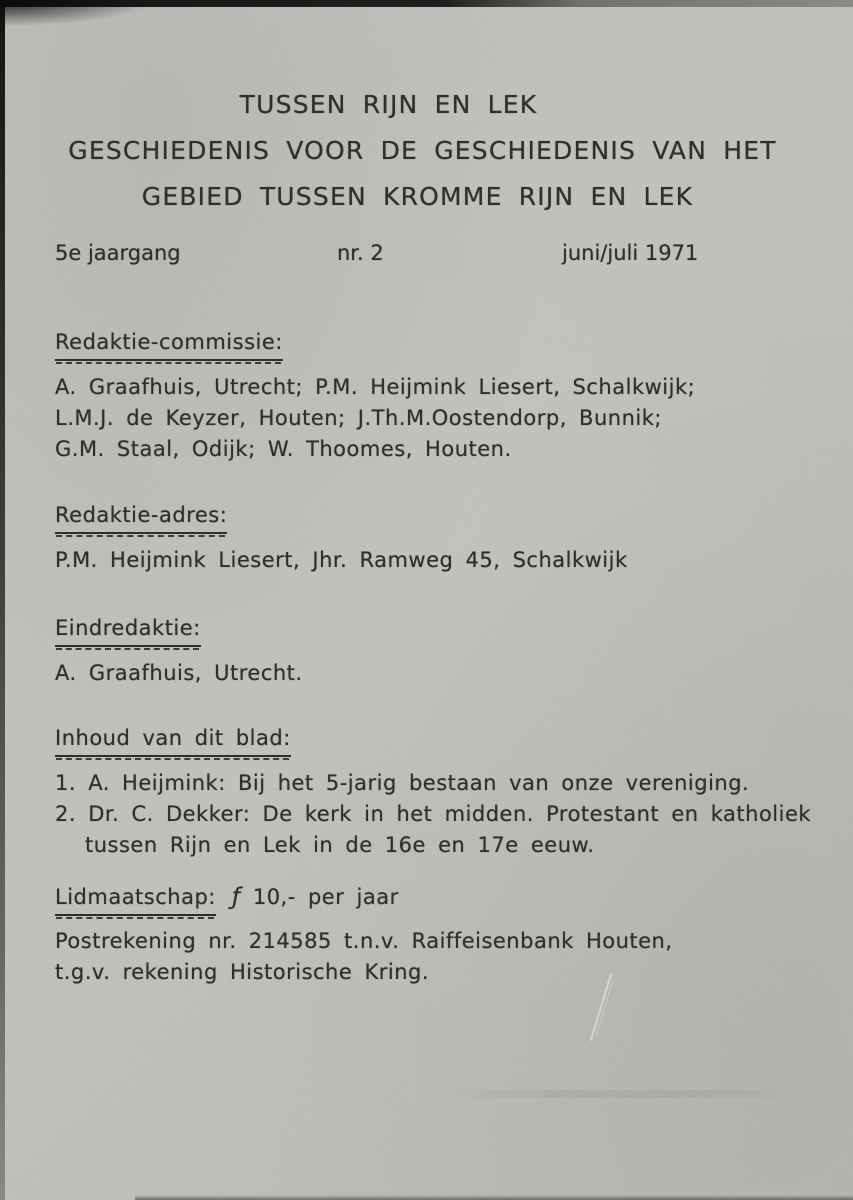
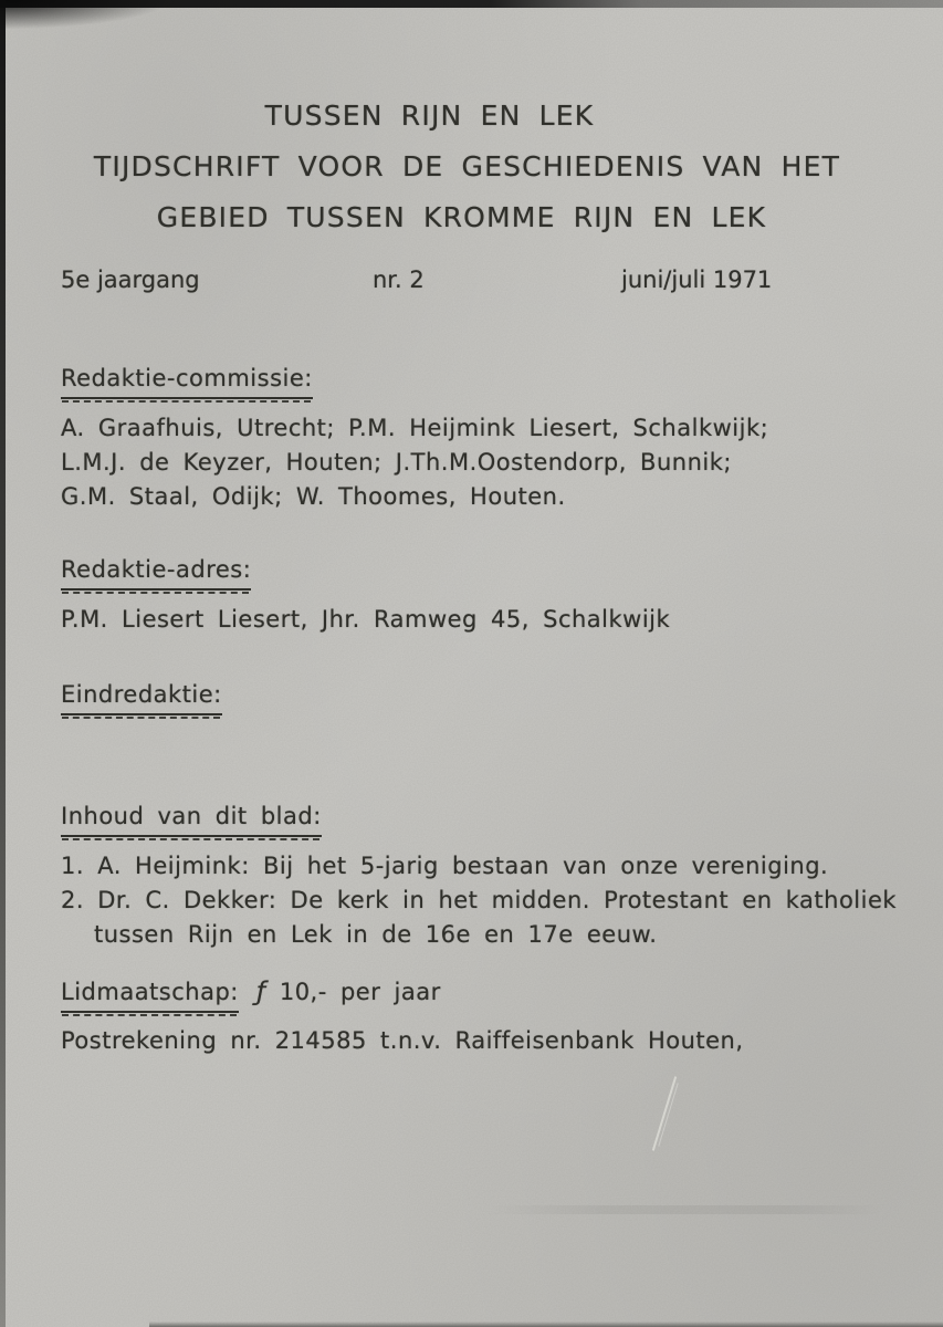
  TUSSEN RIJN EN LEK
- GESCHIEDENIS VOOR DE GESCHIEDENIS VAN HET
+ TIJDSCHRIFT VOOR DE GESCHIEDENIS VAN HET
  GEBIED TUSSEN KROMME RIJN EN LEK
  5e jaargang
  nr. 2
  juni/juli 1971
  Redaktie-commissie:
  A. Graafhuis, Utrecht; P.M. Heijmink Liesert, Schalkwijk;
  L.M.J. de Keyzer, Houten; J.Th.M.Oostendorp, Bunnik;
  G.M. Staal, Odijk; W. Thoomes, Houten.
  Redaktie-adres:
- P.M. Heijmink Liesert, Jhr. Ramweg 45, Schalkwijk
+ P.M. Liesert Liesert, Jhr. Ramweg 45, Schalkwijk
  Eindredaktie:
- A. Graafhuis, Utrecht.
  Inhoud van dit blad:
  1. A. Heijmink: Bij het 5-jarig bestaan van onze vereniging.
  2. Dr. C. Dekker: De kerk in het midden. Protestant en katholiek
  tussen Rijn en Lek in de 16e en 17e eeuw.
  Lidmaatschap: ƒ 10,- per jaar
  Postrekening nr. 214585 t.n.v. Raiffeisenbank Houten,
- t.g.v. rekening Historische Kring.
